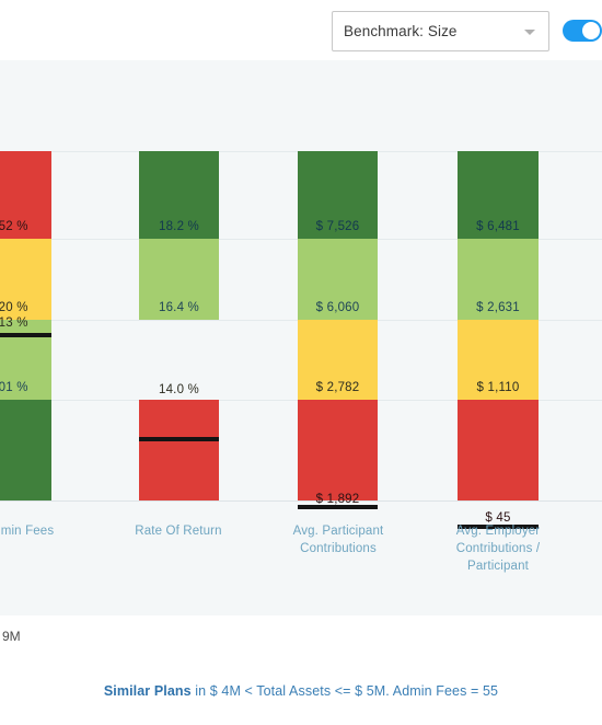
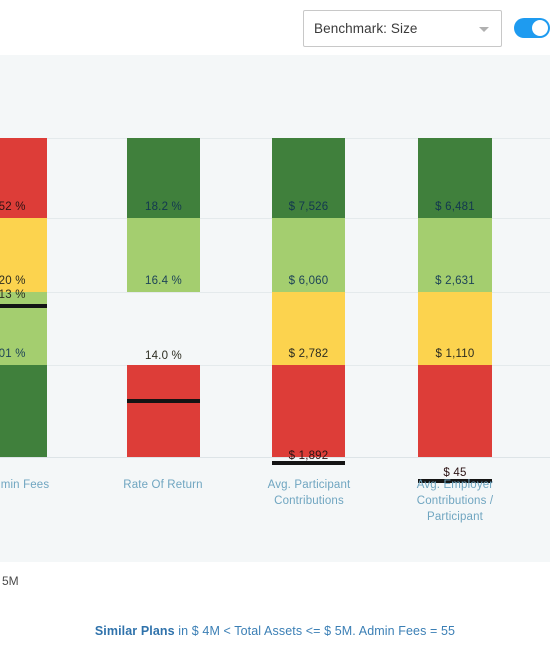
  Benchmark: Size
  52 %
  20 %
  01 %
  13 %
  18.2 %
  16.4 %
  14.0 %
  $ 7,526
  $ 6,060
  $ 2,782
  $ 1,892
  $ 6,481
  $ 2,631
  $ 1,110
  $ 45
  min Fees
  Rate Of Return
  Avg. Participant Contributions
  Avg. Employer Contributions / Participant
- 9M
+ 5M
  Similar Plans in $ 4M < Total Assets <= $ 5M. Admin Fees = 55
